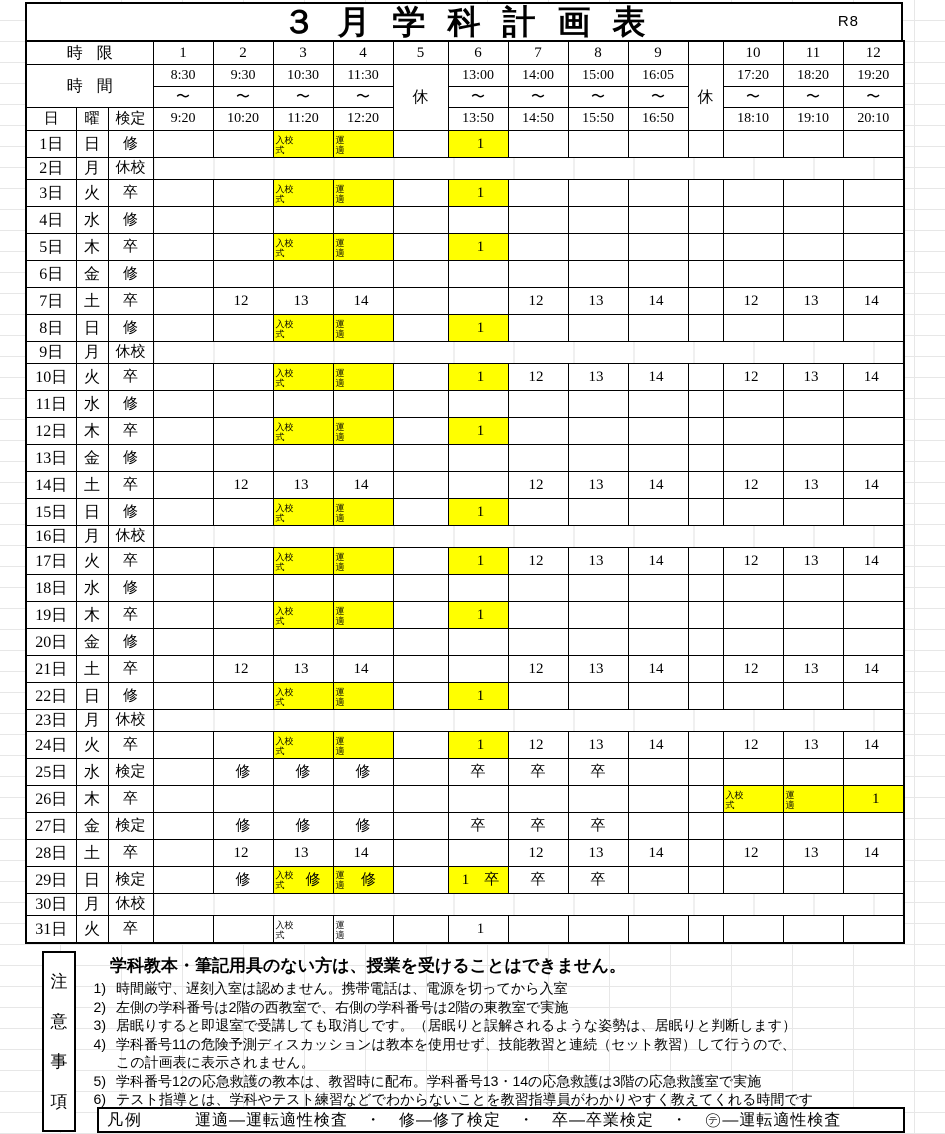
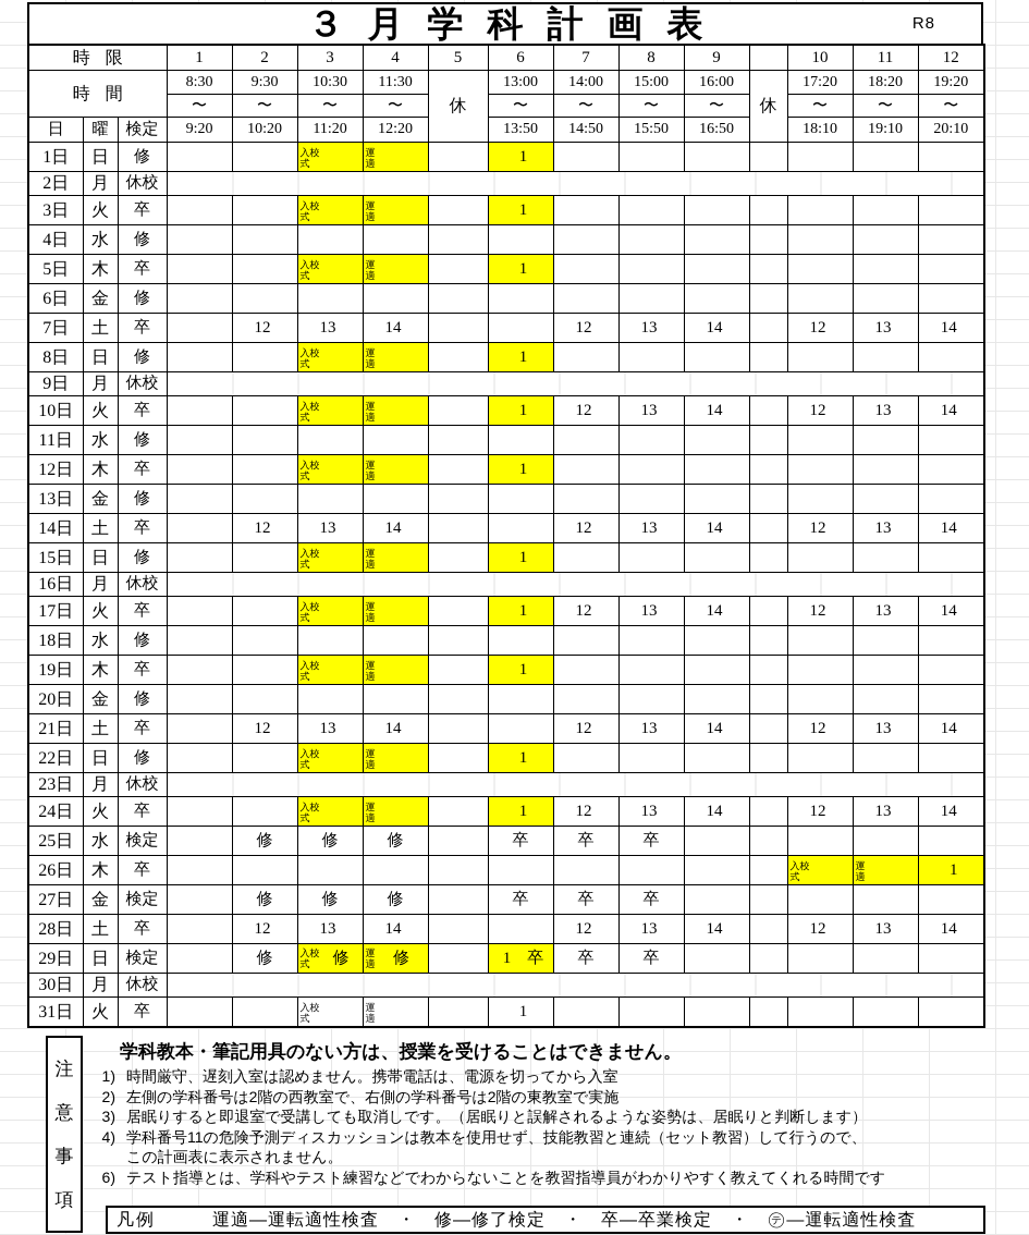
  ３月学科計画表
  R8
  時限	1	2	3	4	5	6	7	8	9		10	11	12
- 時間	8:30	9:30	10:30	11:30	休	13:00	14:00	15:00	16:05	休	17:20	18:20	19:20
+ 時間	8:30	9:30	10:30	11:30	休	13:00	14:00	15:00	16:00	休	17:20	18:20	19:20
  〜	〜	〜	〜	〜	〜	〜	〜	〜	〜	〜
  日	曜	検定	9:20	10:20	11:20	12:20	13:50	14:50	15:50	16:50	18:10	19:10	20:10
  1日	日	修			入校 式	運 適		1
  2日	月	休校
  3日	火	卒			入校 式	運 適		1
  4日	水	修
  5日	木	卒			入校 式	運 適		1
  6日	金	修
  7日	土	卒		12	13	14			12	13	14		12	13	14
  8日	日	修			入校 式	運 適		1
  9日	月	休校
  10日	火	卒			入校 式	運 適		1	12	13	14		12	13	14
  11日	水	修
  12日	木	卒			入校 式	運 適		1
  13日	金	修
  14日	土	卒		12	13	14			12	13	14		12	13	14
  15日	日	修			入校 式	運 適		1
  16日	月	休校
  17日	火	卒			入校 式	運 適		1	12	13	14		12	13	14
  18日	水	修
  19日	木	卒			入校 式	運 適		1
  20日	金	修
  21日	土	卒		12	13	14			12	13	14		12	13	14
  22日	日	修			入校 式	運 適		1
  23日	月	休校
  24日	火	卒			入校 式	運 適		1	12	13	14		12	13	14
  25日	水	検定		修	修	修		卒	卒	卒
  26日	木	卒											入校 式	運 適	1
  27日	金	検定		修	修	修		卒	卒	卒
  28日	土	卒		12	13	14			12	13	14		12	13	14
  29日	日	検定		修	入校 式修	運 適修		1 卒	卒	卒
  30日	月	休校
  31日	火	卒			入校 式	運 適		1
  注
  意
  事
  項
  学科教本・筆記用具のない方は、授業を受けることはできません。
  1)
  時間厳守、遅刻入室は認めません。携帯電話は、電源を切ってから入室
  2)
  左側の学科番号は2階の西教室で、右側の学科番号は2階の東教室で実施
  3)
  居眠りすると即退室で受講しても取消しです。（居眠りと誤解されるような姿勢は、居眠りと判断します）
  4)
  学科番号11の危険予測ディスカッションは教本を使用せず、技能教習と連続（セット教習）して行うので、
  この計画表に表示されません。
- 5)
- 学科番号12の応急救護の教本は、教習時に配布。学科番号13・14の応急救護は3階の応急救護室で実施
  6)
  テスト指導とは、学科やテスト練習などでわからないことを教習指導員がわかりやすく教えてくれる時間です
  凡例
  運適―運転適性検査 ・ 修―修了検定 ・ 卒―卒業検定 ・ ㋢―運転適性検査
